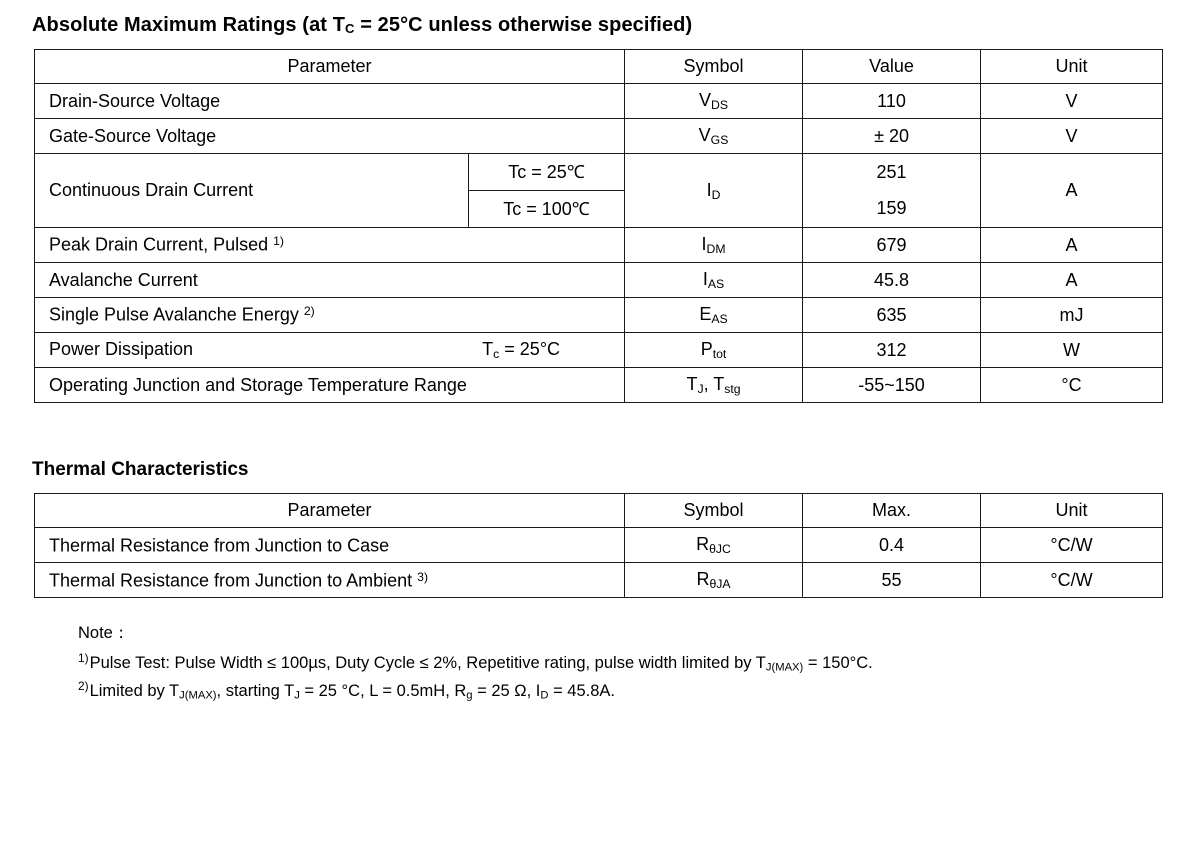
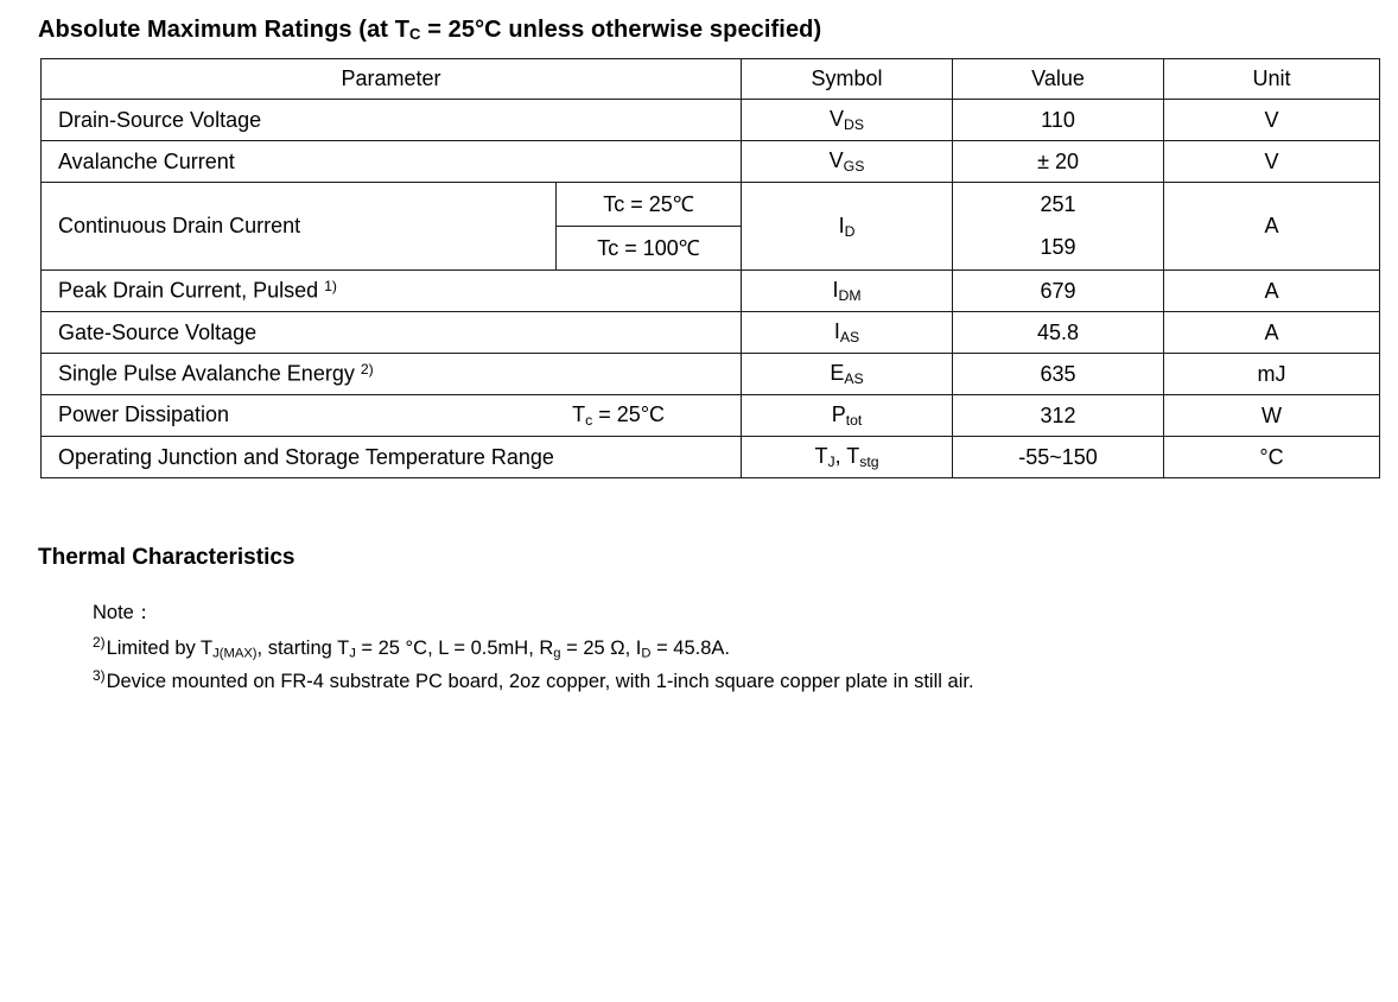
  Absolute Maximum Ratings (at TC = 25°C unless otherwise specified)
  Parameter	Symbol	Value	Unit
  Drain-Source Voltage	VDS	110	V
- Gate-Source Voltage	VGS	± 20	V
+ Avalanche Current	VGS	± 20	V
  Continuous Drain Current	Tc = 25℃	ID	251	A
  Tc = 100℃	159
  Peak Drain Current, Pulsed 1)	IDM	679	A
- Avalanche Current	IAS	45.8	A
+ Gate-Source Voltage	IAS	45.8	A
  Single Pulse Avalanche Energy 2)	EAS	635	mJ
  Power Dissipation Tc = 25°C	Ptot	312	W
  Operating Junction and Storage Temperature Range	TJ, Tstg	-55~150	°C
  Thermal Characteristics
- Parameter	Symbol	Max.	Unit
- Thermal Resistance from Junction to Case	RθJC	0.4	°C/W
- Thermal Resistance from Junction to Ambient 3)	RθJA	55	°C/W
  Note：
- 1)Pulse Test: Pulse Width ≤ 100µs, Duty Cycle ≤ 2%, Repetitive rating, pulse width limited by TJ(MAX) = 150°C.
  2)Limited by TJ(MAX), starting TJ = 25 °C, L = 0.5mH, Rg = 25 Ω, ID = 45.8A.
+ 3)Device mounted on FR-4 substrate PC board, 2oz copper, with 1-inch square copper plate in still air.
